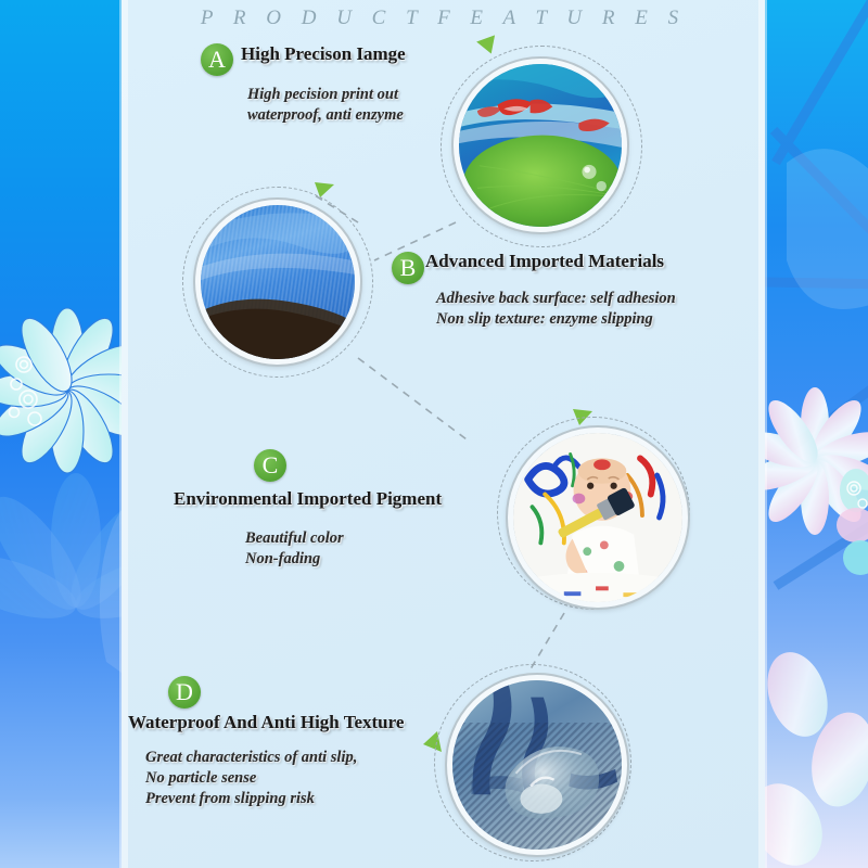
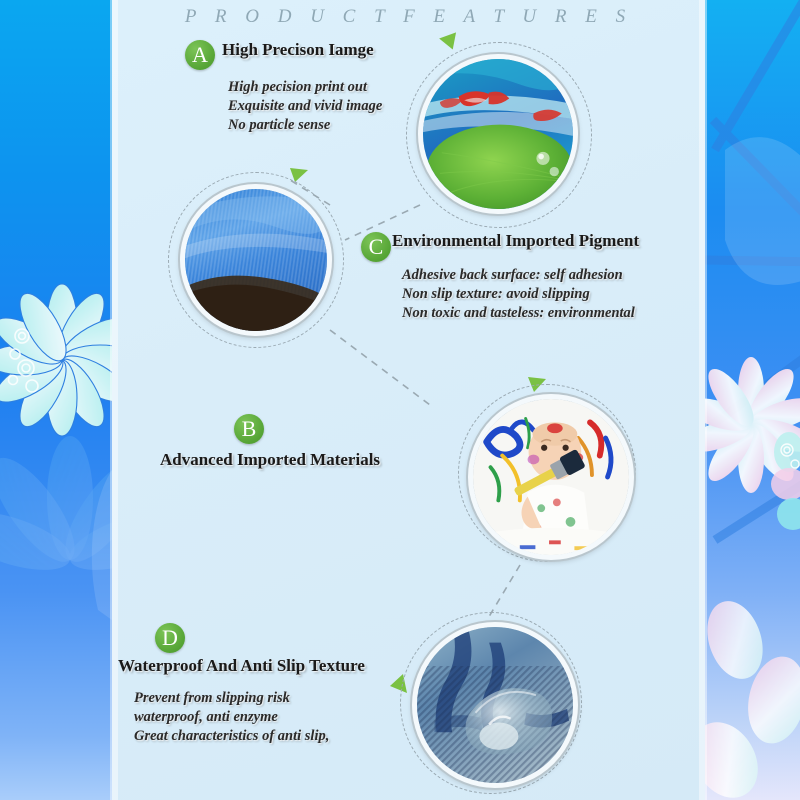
  P R O D U C T F E A T U R E S
  A
  High Precison Iamge
  High pecision print out
+ Exquisite and vivid image
- waterproof, anti enzyme
+ No particle sense
- B
+ C
- Advanced Imported Materials
+ Environmental Imported Pigment
  Adhesive back surface: self adhesion
- Non slip texture: enzyme slipping
+ Non slip texture: avoid slipping
+ Non toxic and tasteless: environmental
- C
+ B
- Environmental Imported Pigment
+ Advanced Imported Materials
- Beautiful color
- Non-fading
  D
- Waterproof And Anti High Texture
+ Waterproof And Anti Slip Texture
- Great characteristics of anti slip,
+ Prevent from slipping risk
- No particle sense
+ waterproof, anti enzyme
- Prevent from slipping risk
+ Great characteristics of anti slip,
